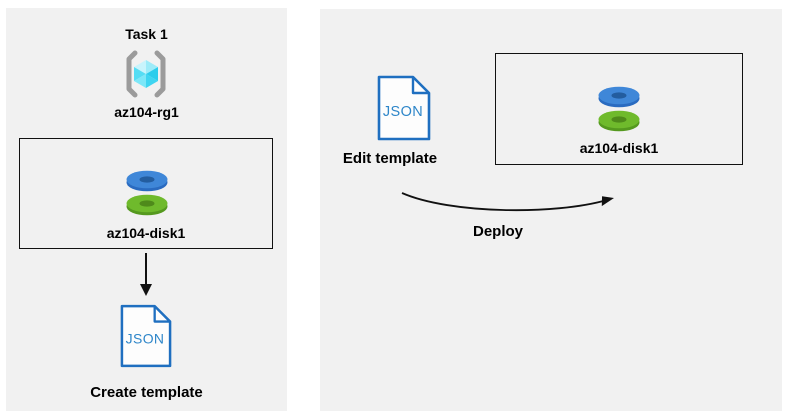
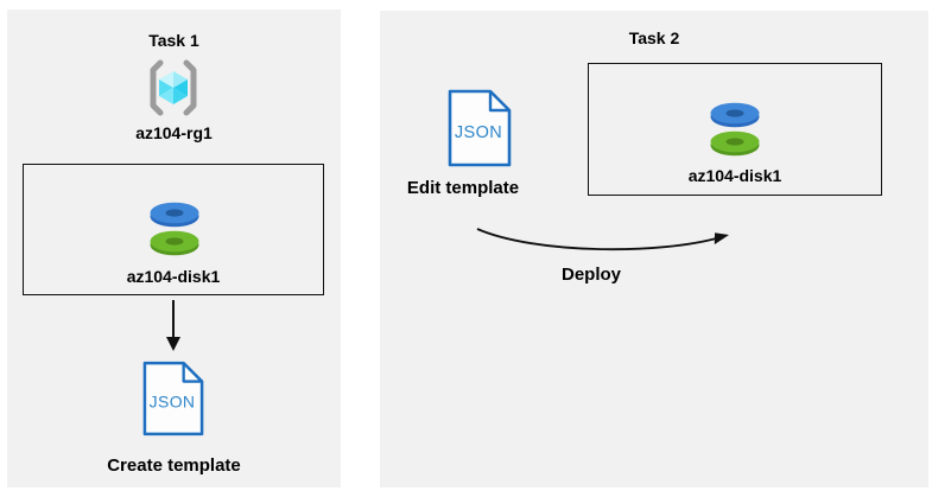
  Task 1
  az104-rg1
  az104-disk1
  JSON
  Create template
+ Task 2
  JSON
  Edit template
  az104-disk1
  Deploy
